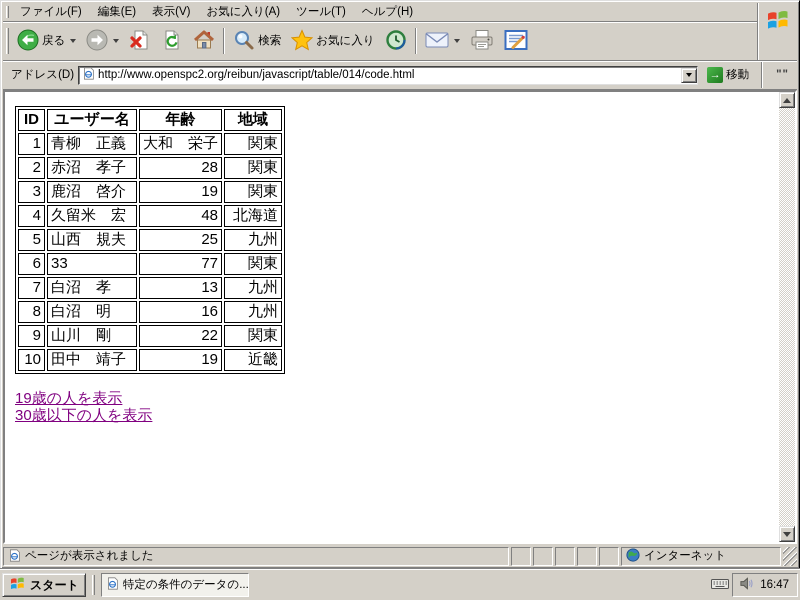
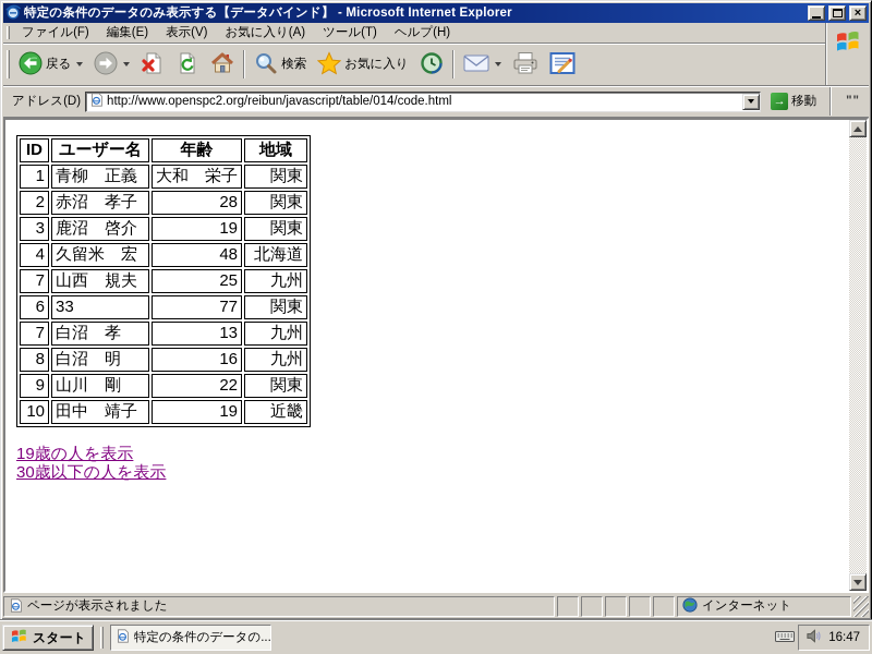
+ 特定の条件のデータのみ表示する【データバインド】 - Microsoft Internet Explorer
+ ×
  ファイル(F)
  編集(E)
  表示(V)
  お気に入り(A)
  ツール(T)
  ヘルプ(H)
  戻る
  検索
  お気に入り
  アドレス(D)
  http://www.openspc2.org/reibun/javascript/table/014/code.html
  →
  移動
  ""
  ID	ユーザー名	年齢	地域
  1	青柳 正義	大和 栄子	関東
  2	赤沼 孝子	28	関東
  3	鹿沼 啓介	19	関東
  4	久留米 宏	48	北海道
- 5	山西 規夫	25	九州
+ 7	山西 規夫	25	九州
  6	33	77	関東
  7	白沼 孝	13	九州
  8	白沼 明	16	九州
  9	山川 剛	22	関東
  10	田中 靖子	19	近畿
  19歳の人を表示
  30歳以下の人を表示
  ページが表示されました
  インターネット
  スタート
  特定の条件のデータの...
  16:47
